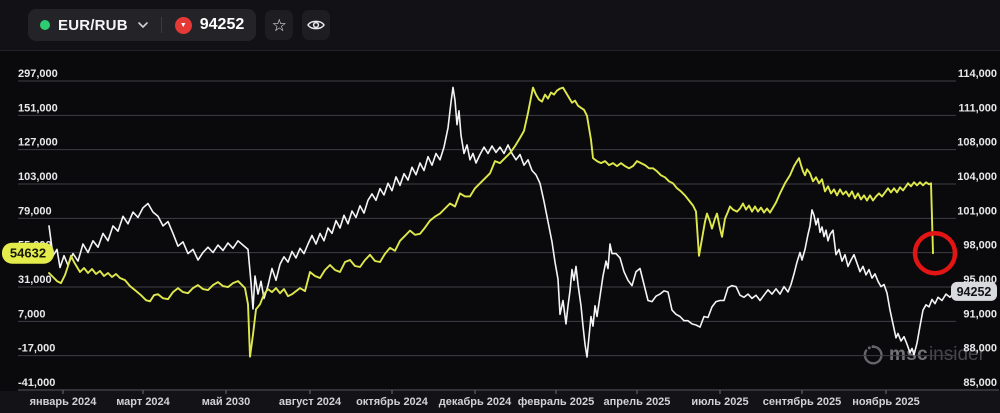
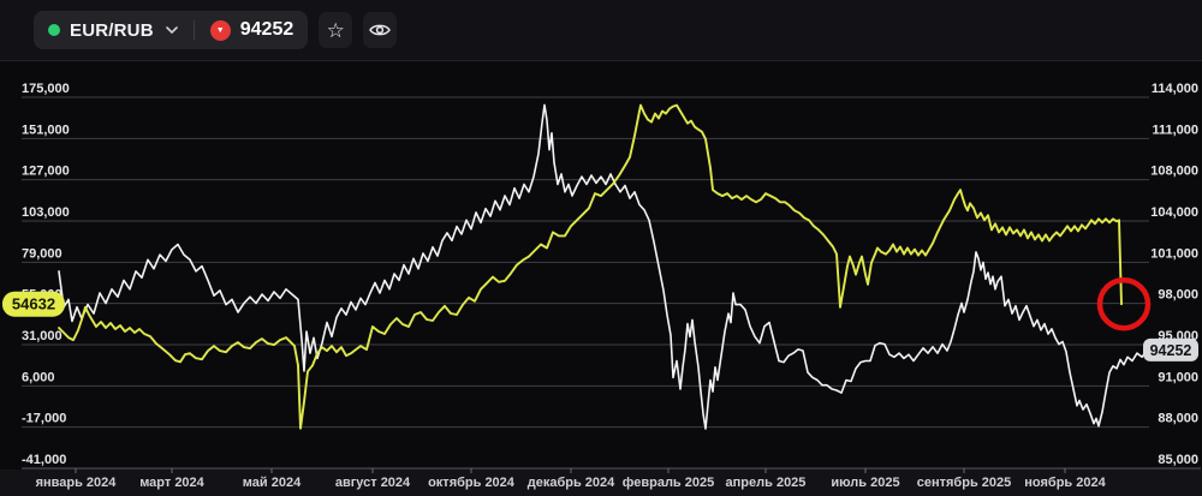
  EUR/RUB
  94252
  ☆
- msc
- insider
- 297,000
+ 175,000
  114,000
  151,000
  111,000
  127,000
  108,000
  103,000
  104,000
  79,000
  101,000
  98,000
  31,000
  95,000
- 7,000
+ 6,000
  91,000
  -17,000
  88,000
  -41,000
  85,000
  январь 2024
  март 2024
- май 2030
+ май 2024
  август 2024
  октябрь 2024
  декабрь 2024
  февраль 2025
  апрель 2025
  июль 2025
  сентябрь 2025
- ноябрь 2025
+ ноябрь 2024
  54632
  94252
